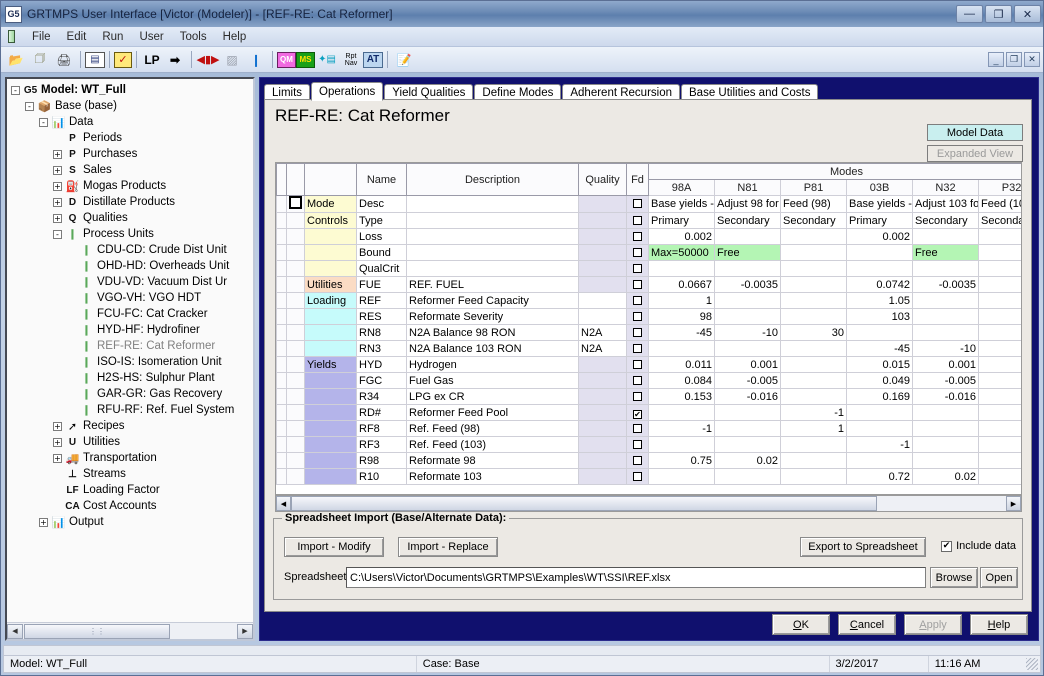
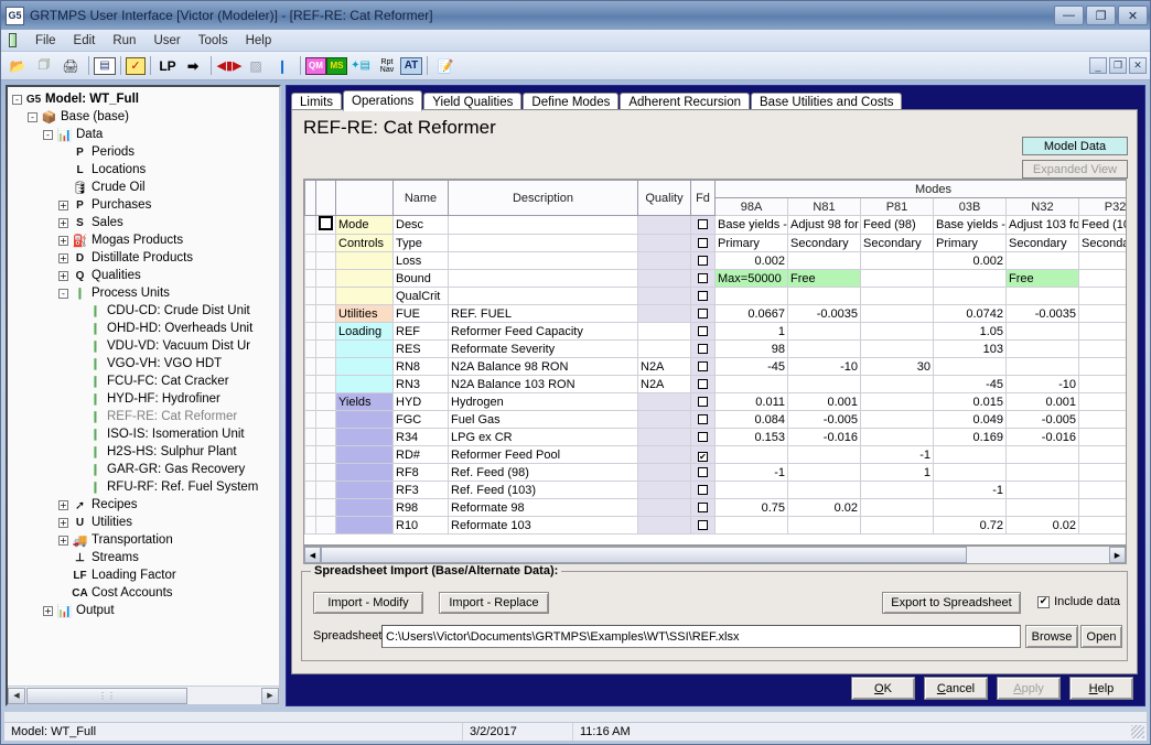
  G5
  GRTMPS User Interface [Victor (Modeler)] - [REF-RE: Cat Reformer]
  —
  ❐
  ✕
  File
  Edit
  Run
  User
  Tools
  Help
  📂
  🗇
  🖨
  ▤
  ✓
  LP
  ➡
  ◀▮▶
  ▨
  ❙
  QM
  MS
  ✦▤
  AT
  📝
  _
  ❐
  ✕
  -
  G5
  Model: WT_Full
  -
  📦
  Base (base)
  -
  📊
  Data
  P
  Periods
+ L
+ Locations
+ 🛢
+ Crude Oil
  +
  P
  Purchases
  +
  S
  Sales
  +
  ⛽
  Mogas Products
  +
  D
  Distillate Products
  +
  Q
  Qualities
  -
  ❙
  Process Units
  ❙
  CDU-CD: Crude Dist Unit
  ❙
  OHD-HD: Overheads Unit
  ❙
  VDU-VD: Vacuum Dist Ur
  ❙
  VGO-VH: VGO HDT
  ❙
  FCU-FC: Cat Cracker
  ❙
  HYD-HF: Hydrofiner
  ❙
  REF-RE: Cat Reformer
  ❙
  ISO-IS: Isomeration Unit
  ❙
  H2S-HS: Sulphur Plant
  ❙
  GAR-GR: Gas Recovery
  ❙
  RFU-RF: Ref. Fuel System
  +
  ➚
  Recipes
  +
  U
  Utilities
  +
  🚚
  Transportation
  ⊥
  Streams
  LF
  Loading Factor
  CA
  Cost Accounts
  +
  📊
  Output
  ⋮⋮
  Limits
  Operations
  Yield Qualities
  Define Modes
  Adherent Recursion
  Base Utilities and Costs
  REF-RE: Cat Reformer
  Model Data
  Expanded View
  			Name	Description	Quality	Fd	Modes
  98A	N81	P81	03B	N32	P32
  		Mode	Desc				Base yields -	Adjust 98 for	Feed (98)	Base yields -	Adjust 103 fo	Feed (10
  		Controls	Type				Primary	Secondary	Secondary	Primary	Secondary	Seconda
  			Loss				0.002			0.002
  			Bound				Max=50000	Free			Free
  			QualCrit
  		Utilities	FUE	REF. FUEL			0.0667	-0.0035		0.0742	-0.0035
  		Loading	REF	Reformer Feed Capacity			1			1.05
  			RES	Reformate Severity			98			103
  			RN8	N2A Balance 98 RON	N2A		-45	-10	30
  			RN3	N2A Balance 103 RON	N2A					-45	-10
  		Yields	HYD	Hydrogen			0.011	0.001		0.015	0.001
  			FGC	Fuel Gas			0.084	-0.005		0.049	-0.005
  			R34	LPG ex CR			0.153	-0.016		0.169	-0.016
  			RD#	Reformer Feed Pool		✔			-1
  			RF8	Ref. Feed (98)			-1		1
  			RF3	Ref. Feed (103)						-1
  			R98	Reformate 98			0.75	0.02
  			R10	Reformate 103						0.72	0.02
  Spreadsheet Import (Base/Alternate Data):
  Import - Modify
  Import - Replace
  Export to Spreadsheet
  ✔
  Include data
  Spreadsheet
  C:\Users\Victor\Documents\GRTMPS\Examples\WT\SSI\REF.xlsx
  Browse
  Open
  OK
  Cancel
  Apply
  Help
  Model: WT_Full
- Case: Base
  3/2/2017
  11:16 AM
